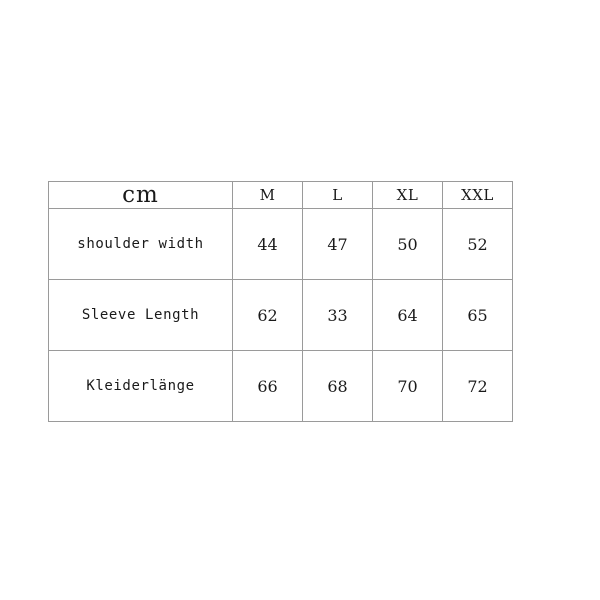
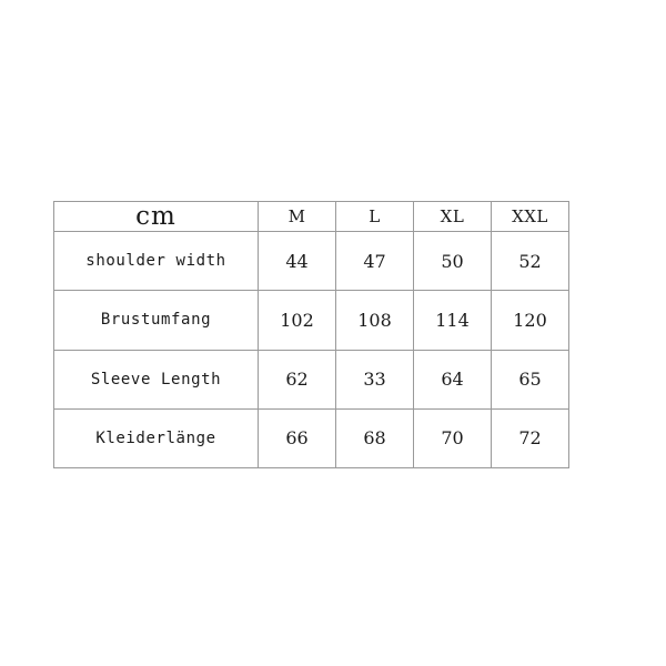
  cm	M	L	XL	XXL
  shoulder width	44	47	50	52
+ Brustumfang	102	108	114	120
  Sleeve Length	62	33	64	65
  Kleiderlänge	66	68	70	72
